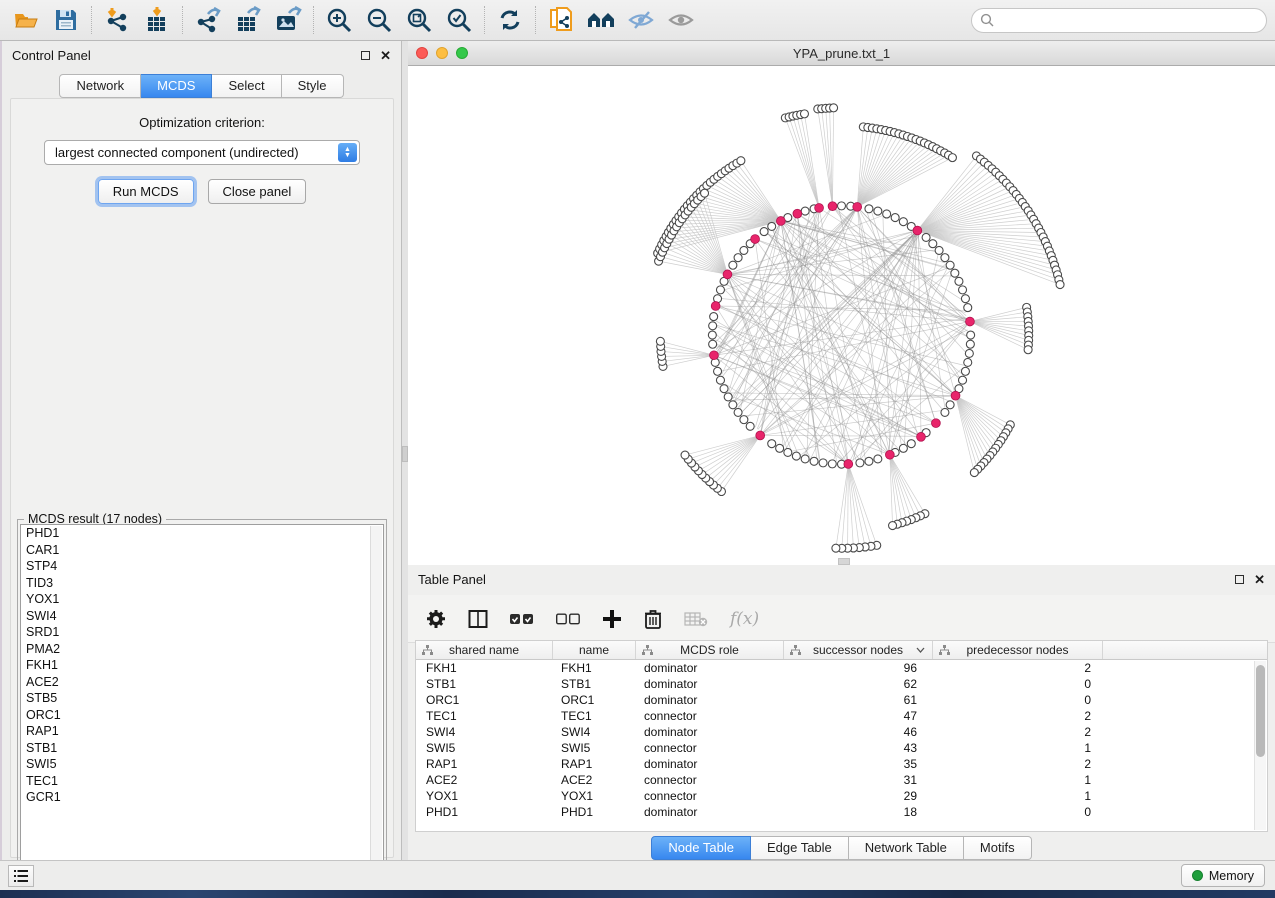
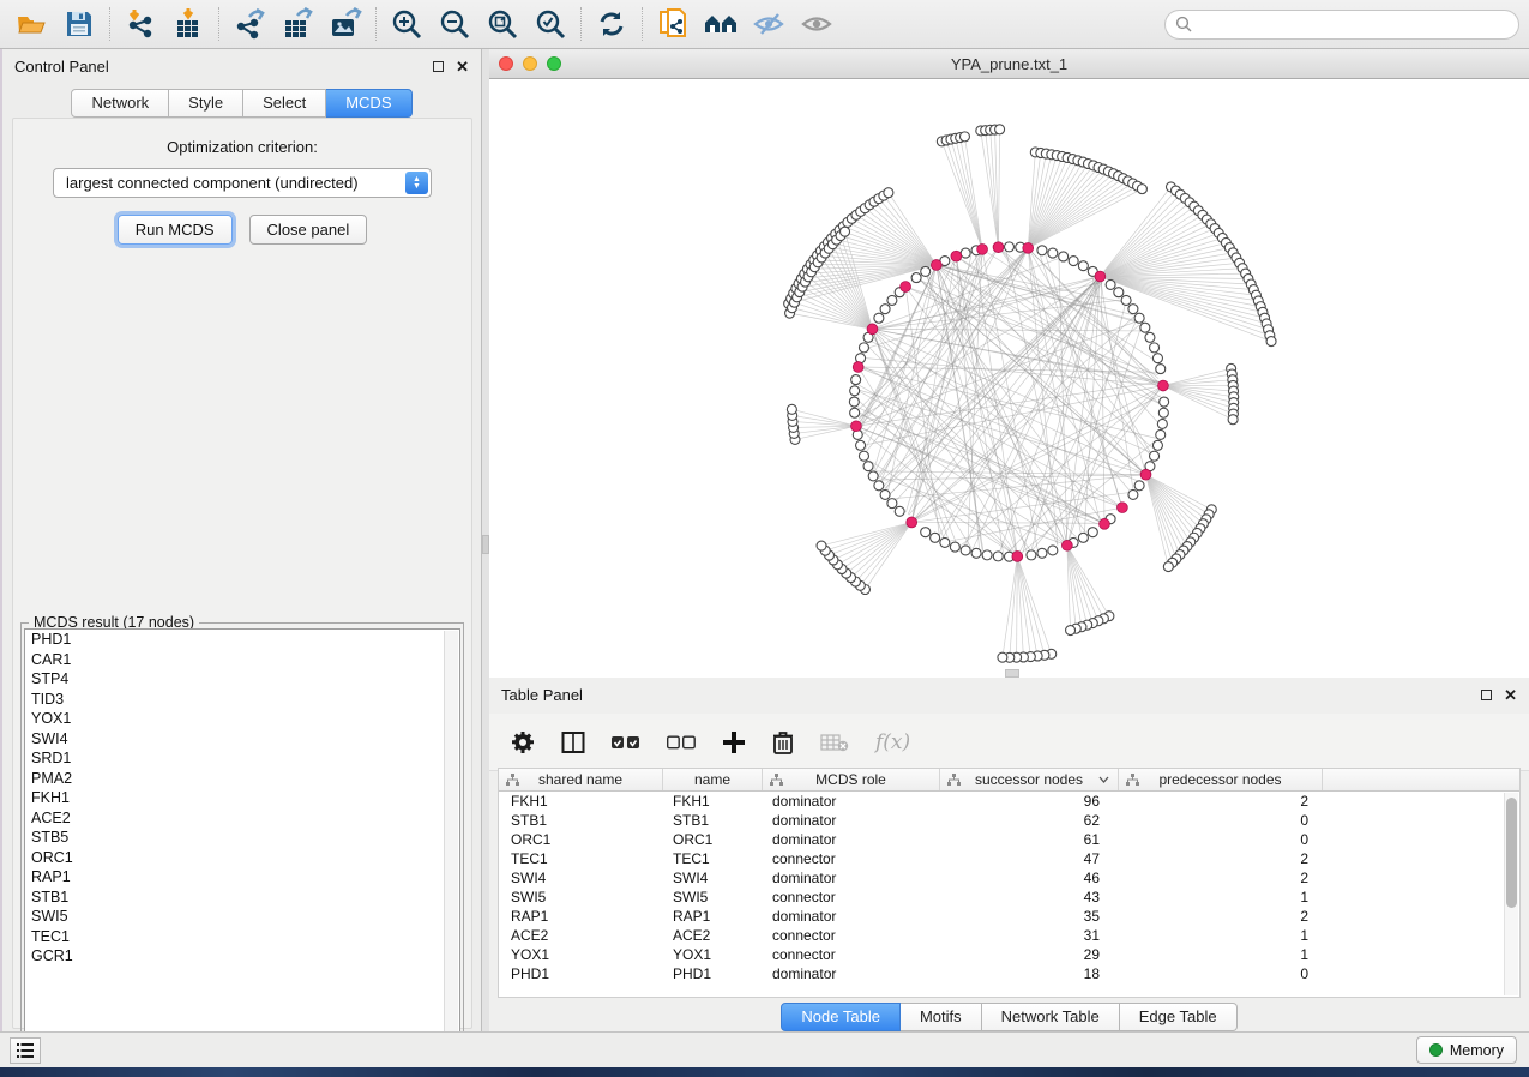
  Control Panel
  ✕
  Network
- MCDS
+ Style
  Select
- Style
+ MCDS
  Optimization criterion:
  largest connected component (undirected)
  Run MCDS
  Close panel
  MCDS result (17 nodes)
  PHD1
  CAR1
  STP4
  TID3
  YOX1
  SWI4
  SRD1
  PMA2
  FKH1
  ACE2
  STB5
  ORC1
  RAP1
  STB1
  SWI5
  TEC1
  GCR1
  YPA_prune.txt_1
  Table Panel
  ✕
  f(x)
  shared name
  name
  MCDS role
  successor nodes
  predecessor nodes
  FKH1
  FKH1
  dominator
  96
  2
  STB1
  STB1
  dominator
  62
  0
  ORC1
  ORC1
  dominator
  61
  0
  TEC1
  TEC1
  connector
  47
  2
  SWI4
  SWI4
  dominator
  46
  2
  SWI5
  SWI5
  connector
  43
  1
  RAP1
  RAP1
  dominator
  35
  2
  ACE2
  ACE2
  connector
  31
  1
  YOX1
  YOX1
  connector
  29
  1
  PHD1
  PHD1
  dominator
  18
  0
  Node Table
- Edge Table
+ Motifs
  Network Table
- Motifs
+ Edge Table
  Memory
